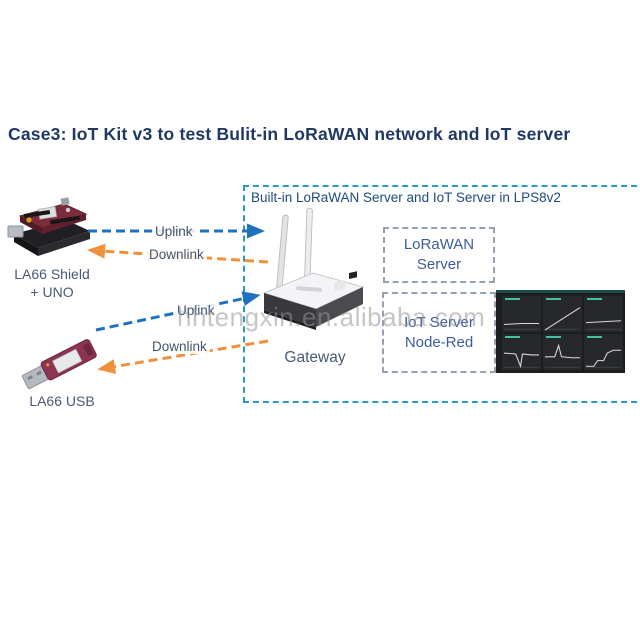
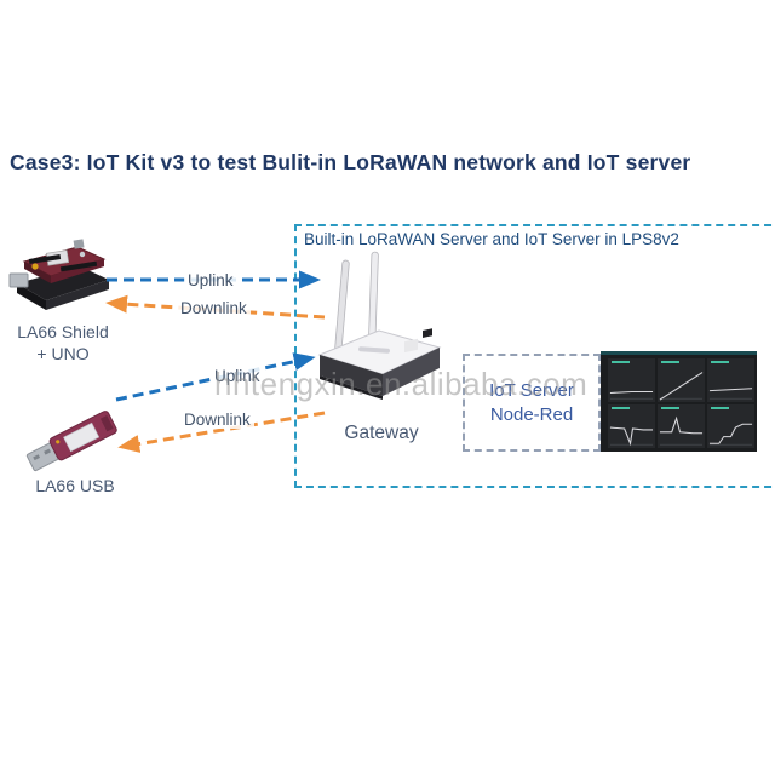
  Case3: IoT Kit v3 to test Bulit-in LoRaWAN network and IoT server
  Built-in LoRaWAN Server and IoT Server in LPS8v2
  LA66 Shield
  + UNO
  LA66 USB
  Gateway
- LoRaWAN
- Server
  IoT Server
  Node-Red
  Uplink
  Downlink
  Uplink
  Downlink
  hhtengxin.en.alibaba.com
